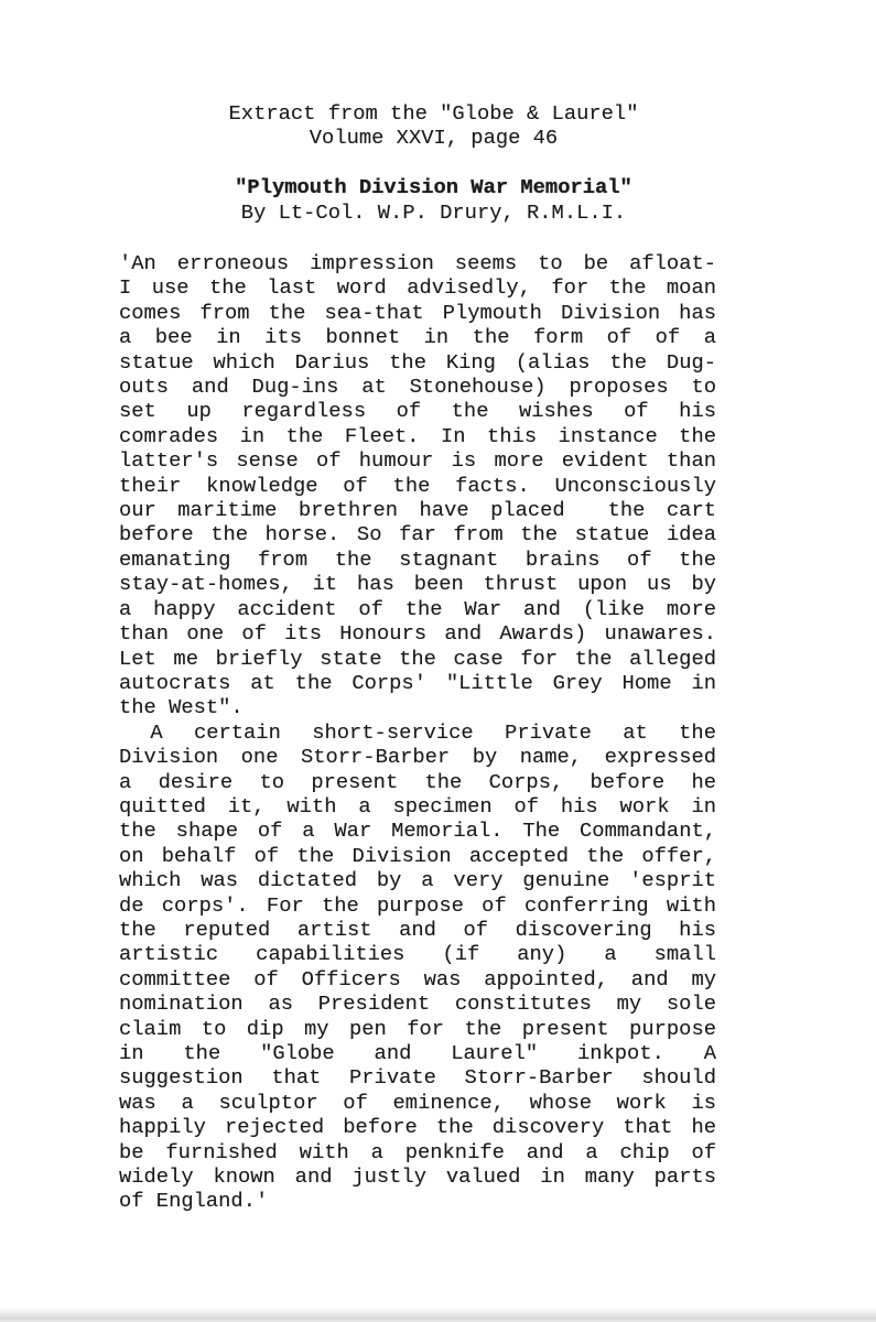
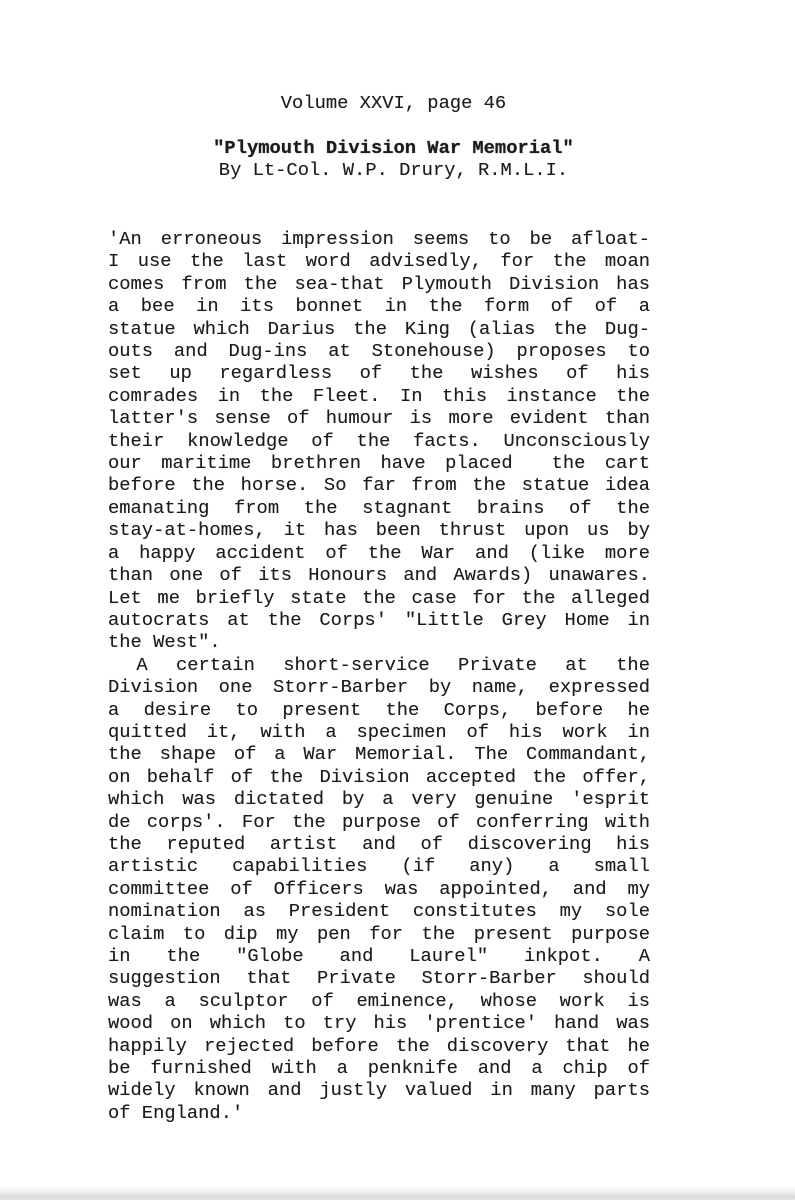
- Extract from the "Globe & Laurel"
  Volume XXVI, page 46
  "Plymouth Division War Memorial"
  By Lt-Col. W.P. Drury, R.M.L.I.
  'An erroneous impression seems to be afloat-
  I use the last word advisedly, for the moan
  comes from the sea-that Plymouth Division has
  a bee in its bonnet in the form of of a
  statue which Darius the King (alias the Dug-
  outs and Dug-ins at Stonehouse) proposes to
  set up regardless of the wishes of his
  comrades in the Fleet. In this instance the
  latter's sense of humour is more evident than
  their knowledge of the facts. Unconsciously
  our maritime brethren have placed the cart
  before the horse. So far from the statue idea
  emanating from the stagnant brains of the
  stay-at-homes, it has been thrust upon us by
  a happy accident of the War and (like more
  than one of its Honours and Awards) unawares.
  Let me briefly state the case for the alleged
  autocrats at the Corps' "Little Grey Home in
  the West".
  A certain short-service Private at the
  Division one Storr-Barber by name, expressed
  a desire to present the Corps, before he
  quitted it, with a specimen of his work in
  the shape of a War Memorial. The Commandant,
  on behalf of the Division accepted the offer,
  which was dictated by a very genuine 'esprit
  de corps'. For the purpose of conferring with
  the reputed artist and of discovering his
  artistic capabilities (if any) a small
  committee of Officers was appointed, and my
  nomination as President constitutes my sole
  claim to dip my pen for the present purpose
  in the "Globe and Laurel" inkpot. A
  suggestion that Private Storr-Barber should
  was a sculptor of eminence, whose work is
+ wood on which to try his 'prentice' hand was
  happily rejected before the discovery that he
  be furnished with a penknife and a chip of
  widely known and justly valued in many parts
  of England.'
